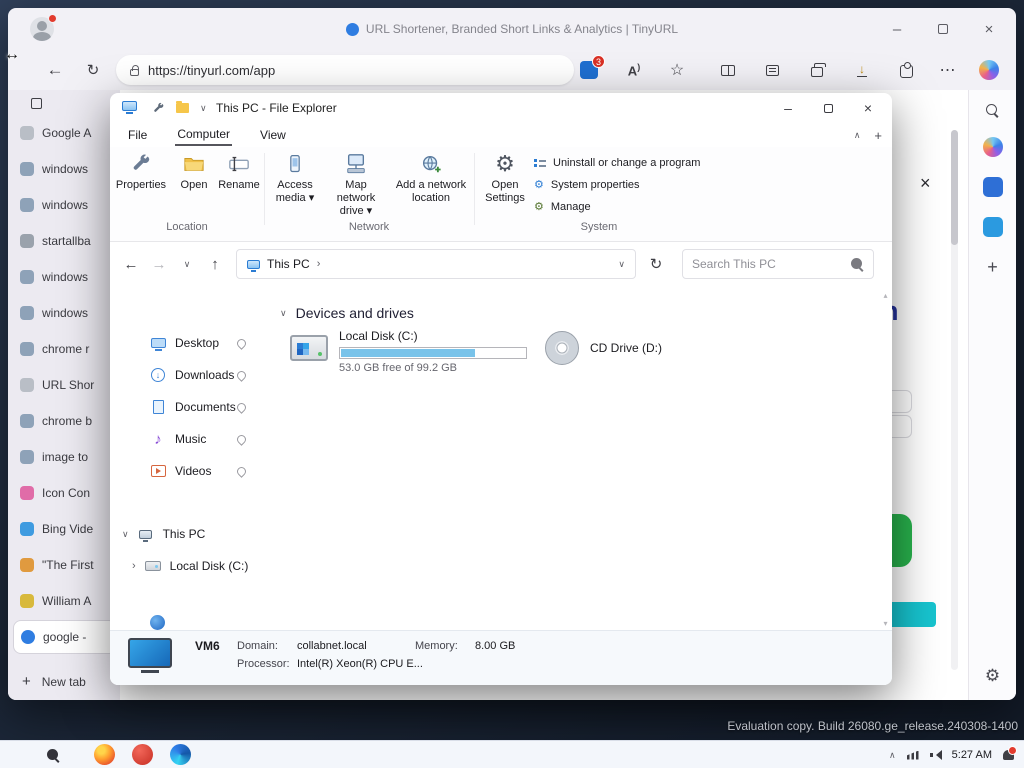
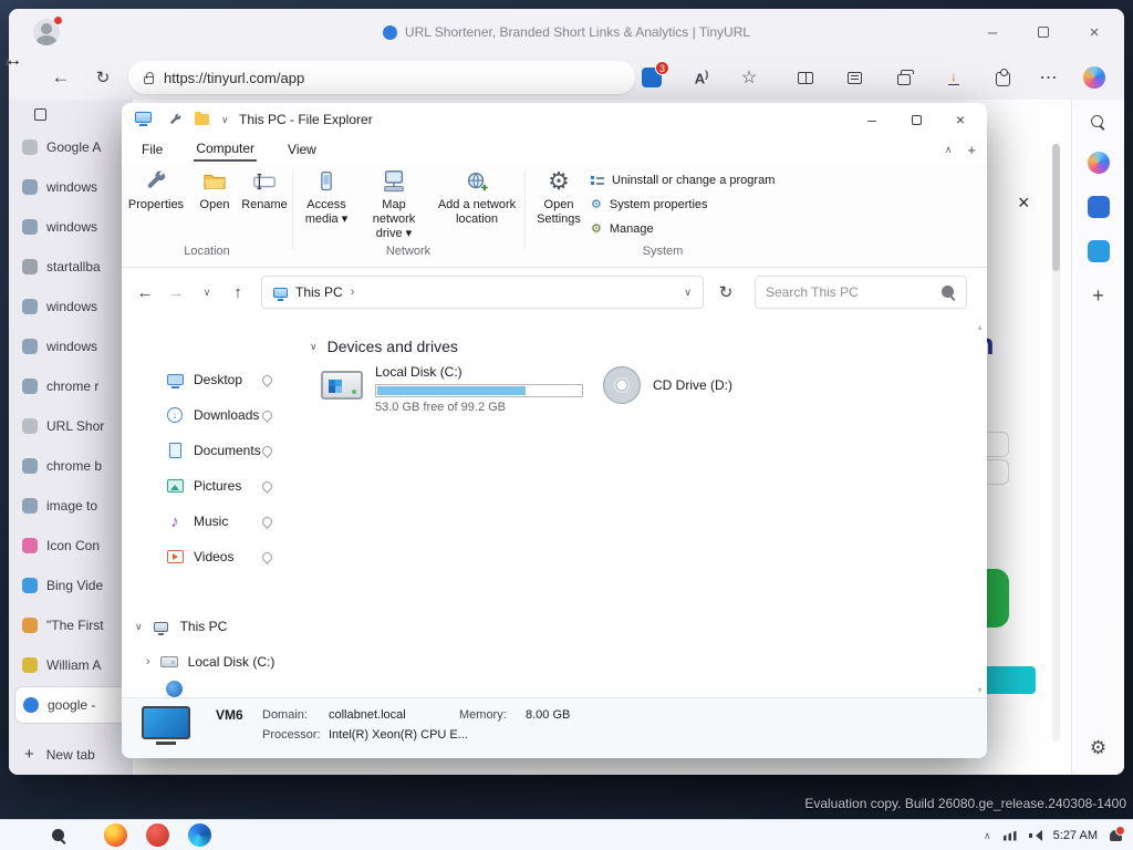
  URL Shortener, Branded Short Links & Analytics | TinyURL
  –
  ×
  ←
  ↻
  https://tinyurl.com/app
  3
  A)
  ☆
  ↓
  ⋯
  Google A
  windows
  windows
  startallba
  windows
  windows
  chrome r
  URL Shor
  chrome b
  image to
  Icon Con
  Bing Vide
  "The First
  William A
  google -
  +
  New tab
  ×
  +
  ⚙
  ∨
  This PC - File Explorer
  –
  ×
  File
  Computer
  View
  ∧
  +
  Properties
  Open
  Rename
  Access media ▾
  Map network drive ▾
  Add a network location
  ⚙
  Open Settings
  Uninstall or change a program
  ⚙
  System properties
  ⚙
  Manage
  Location
  Network
  System
  ←
  →
  ∨
  ↑
  This PC
  ›
  ∨
  ↻
  Search This PC
  Desktop
  ↓
  Downloads
  Documents
+ Pictures
  ♪
  Music
  Videos
  ∨
  This PC
  ›
  Local Disk (C:)
  ∨
  Devices and drives
  Local Disk (C:)
  53.0 GB free of 99.2 GB
  CD Drive (D:)
  ▴
  ▾
  VM6
  Domain:
  collabnet.local
  Memory:
  8.00 GB
  Processor:
  Intel(R) Xeon(R) CPU E...
  Evaluation copy. Build 26080.ge_release.240308-1400
  ∧
  5:27 AM
  ↔
